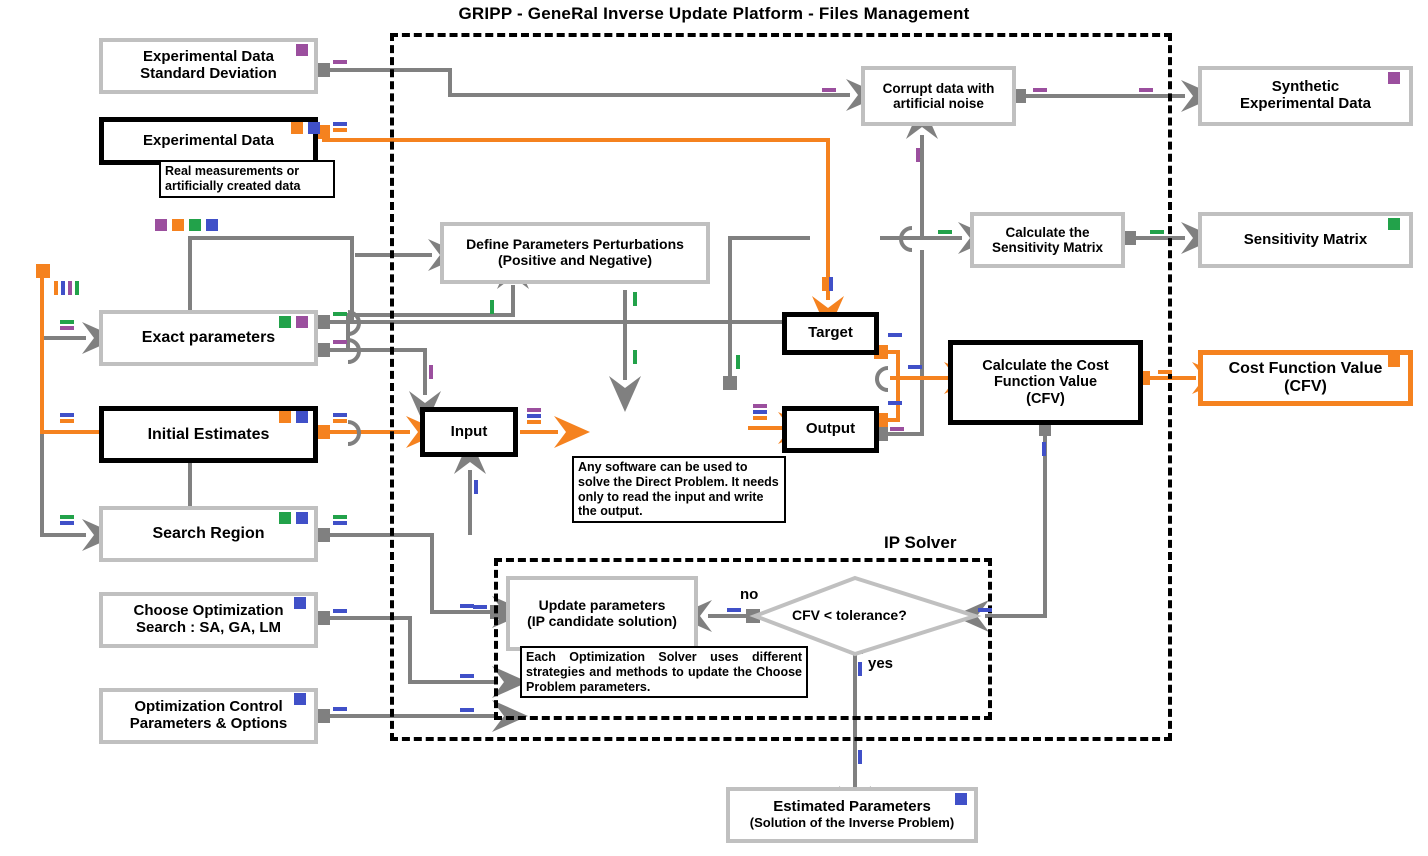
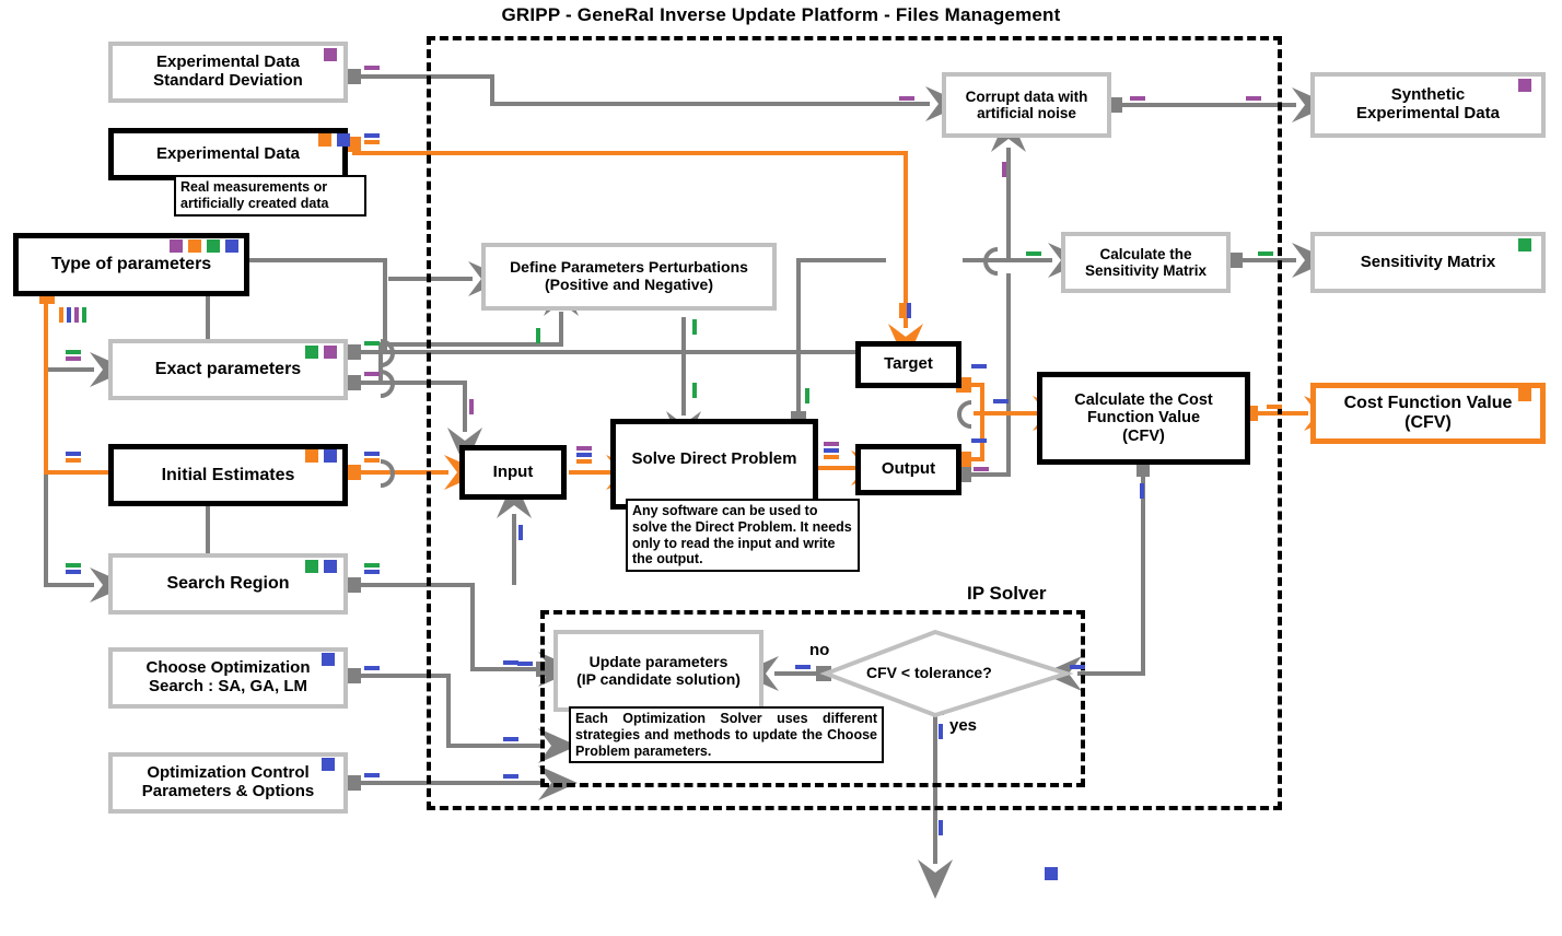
  GRIPP - GeneRal Inverse Update Platform - Files Management
  IP Solver
  Experimental Data
  Standard Deviation
  Experimental Data
  Real measurements or artificially created data
+ Type of parameters
  Exact parameters
  Initial Estimates
  Search Region
  Choose Optimization
  Search : SA, GA, LM
  Optimization Control
  Parameters & Options
  Define Parameters Perturbations
  (Positive and Negative)
  Corrupt data with
  artificial noise
  Synthetic
  Experimental Data
  Calculate the
  Sensitivity Matrix
  Sensitivity Matrix
  Input
+ Solve Direct Problem
  Any software can be used to solve the Direct Problem. It needs only to read the input and write the output.
  Target
  Output
  Calculate the Cost
  Function Value
  (CFV)
  Cost Function Value
  (CFV)
  Update parameters
  (IP candidate solution)
  Each Optimization Solver uses different strategies and methods to update the Choose Problem parameters.
  CFV < tolerance?
  no
  yes
- Estimated Parameters
- (Solution of the Inverse Problem)
